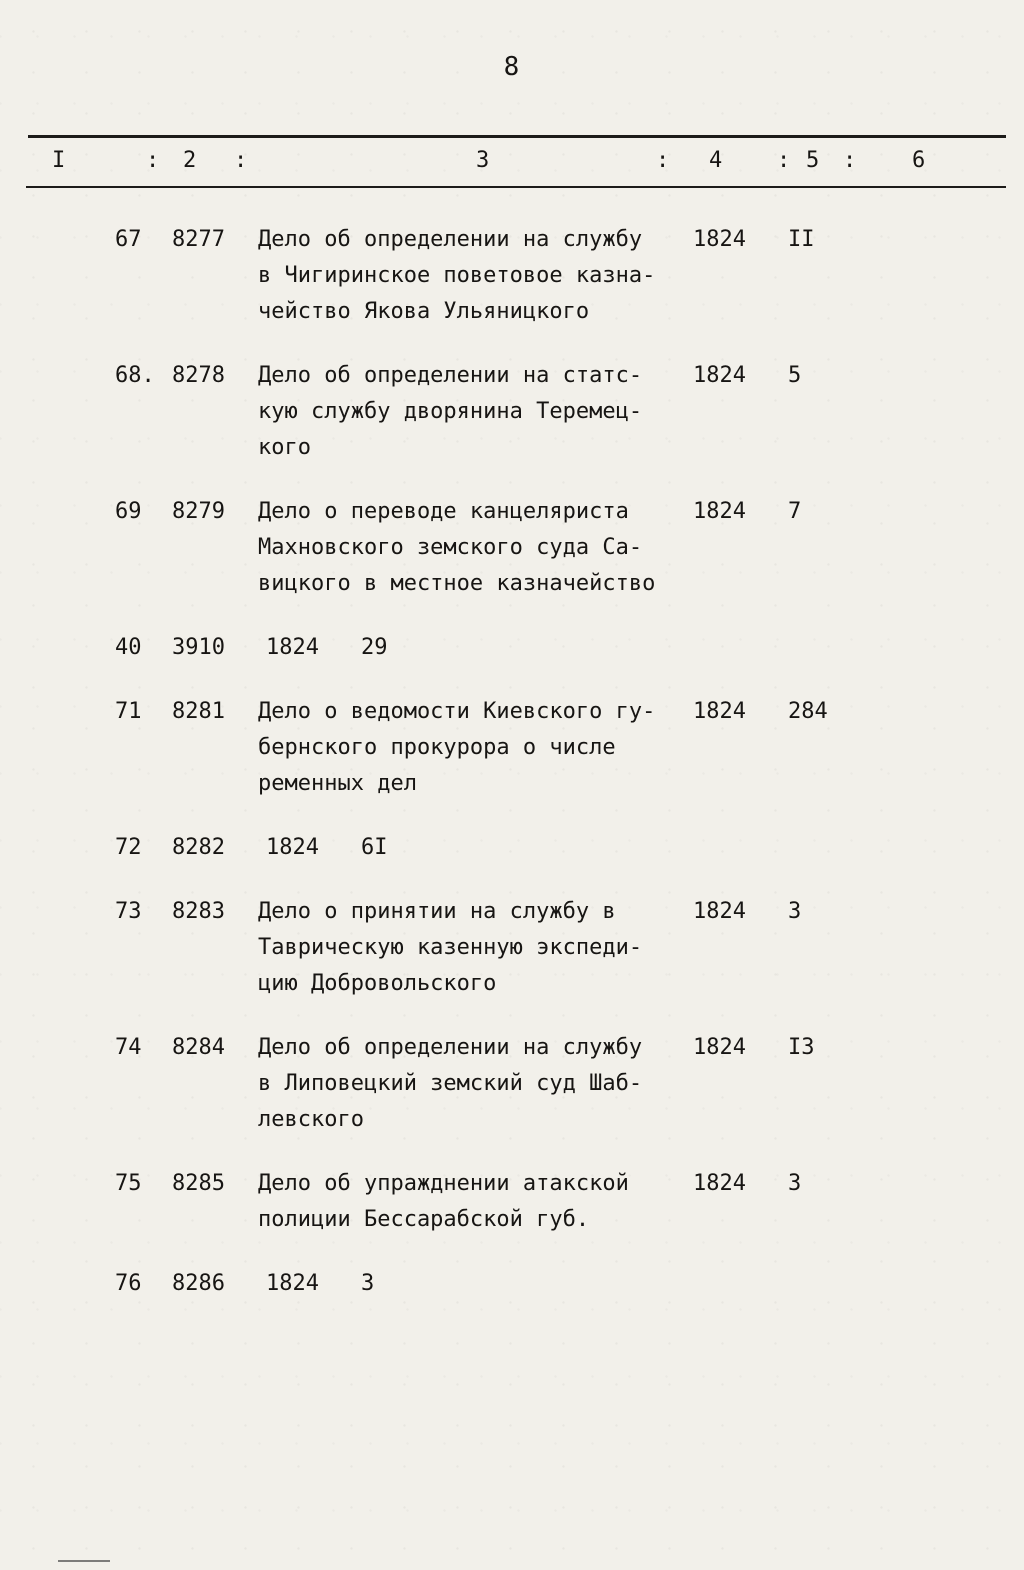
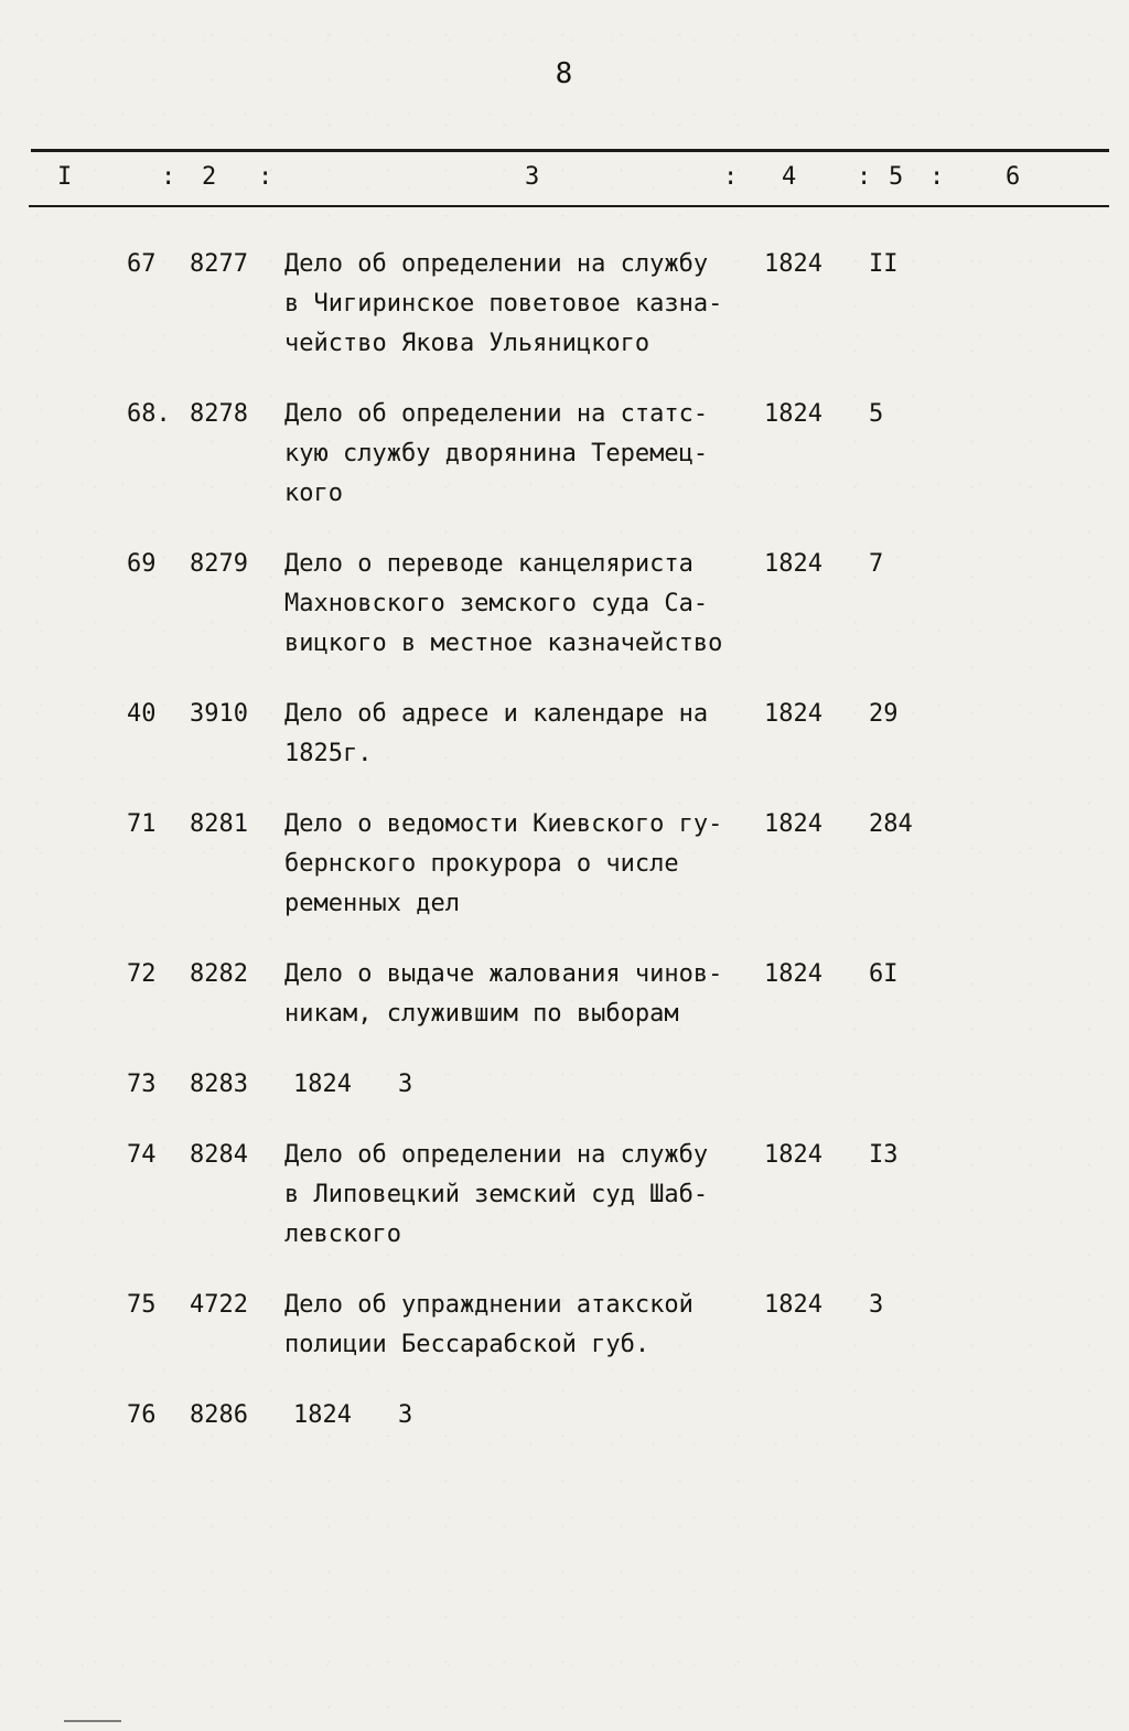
  8
  I
  :
  2
  :
  3
  :
  4
  :
  5
  :
  6
  67
  8277
  Дело об определении на службу
  в Чигиринское поветовое казна-
  чейство Якова Ульяницкого
  1824
  II
  68.
  8278
  Дело об определении на статс-
  кую службу дворянина Теремец-
  кого
  1824
  5
  69
  8279
  Дело о переводе канцеляриста
  Махновского земского суда Са-
  вицкого в местное казначейство
  1824
  7
  40
  3910
+ Дело об адресе и календаре на
+ 1825г.
  1824
  29
  71
  8281
  Дело о ведомости Киевского гу-
  бернского прокурора о числе
  ременных дел
  1824
  284
  72
  8282
+ Дело о выдаче жалования чинов-
+ никам, служившим по выборам
  1824
  6I
  73
  8283
- Дело о принятии на службу в
- Таврическую казенную экспеди-
- цию Добровольского
  1824
  3
  74
  8284
  Дело об определении на службу
  в Липовецкий земский суд Шаб-
  левского
  1824
  I3
  75
- 8285
+ 4722
  Дело об упражднении атакской
  полиции Бессарабской губ.
  1824
  3
  76
  8286
  1824
  3
